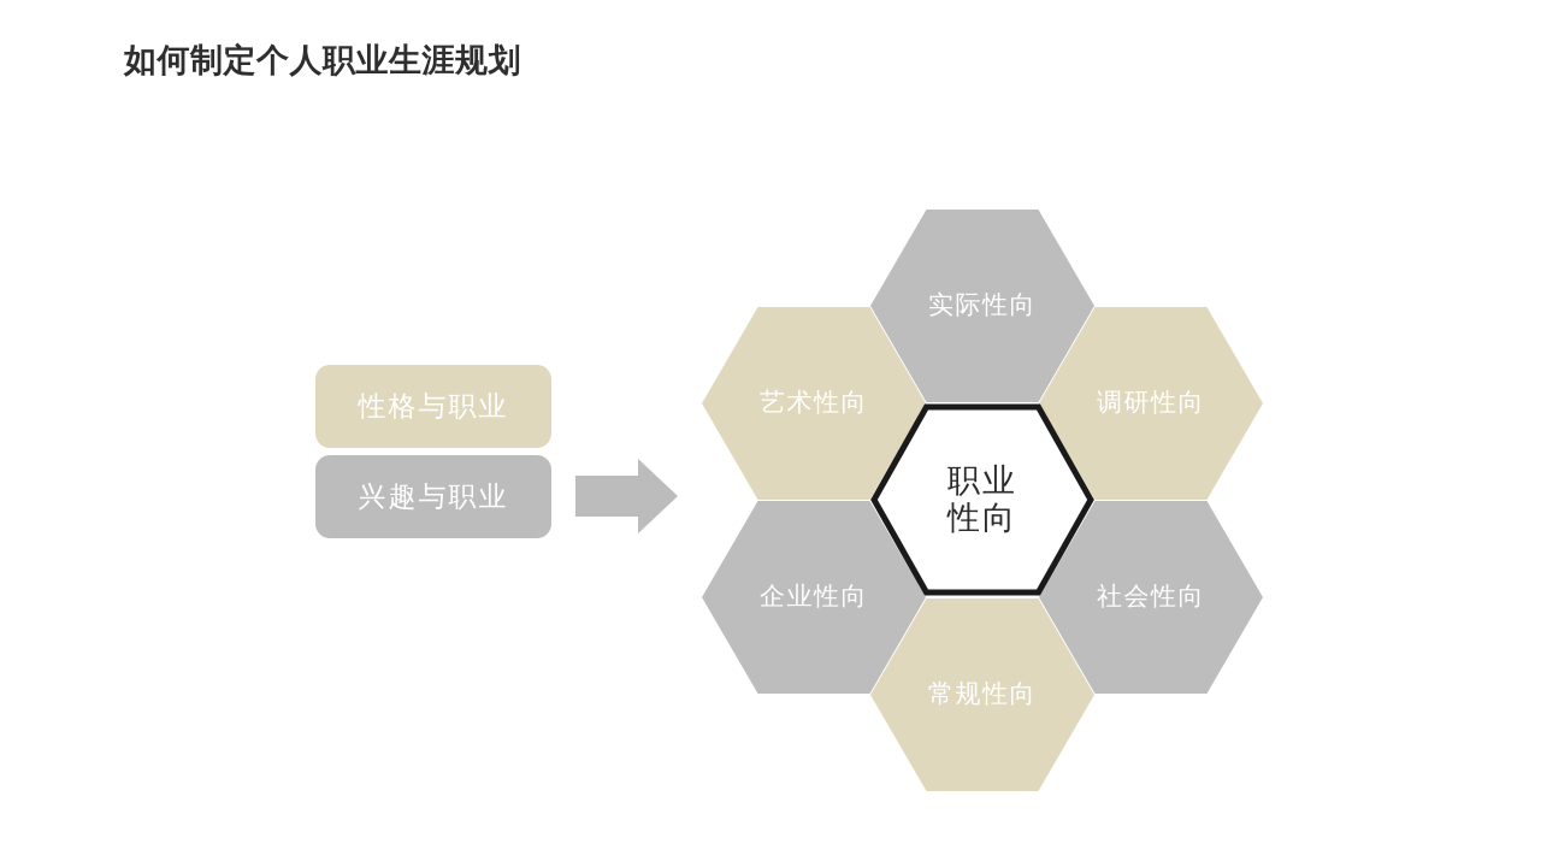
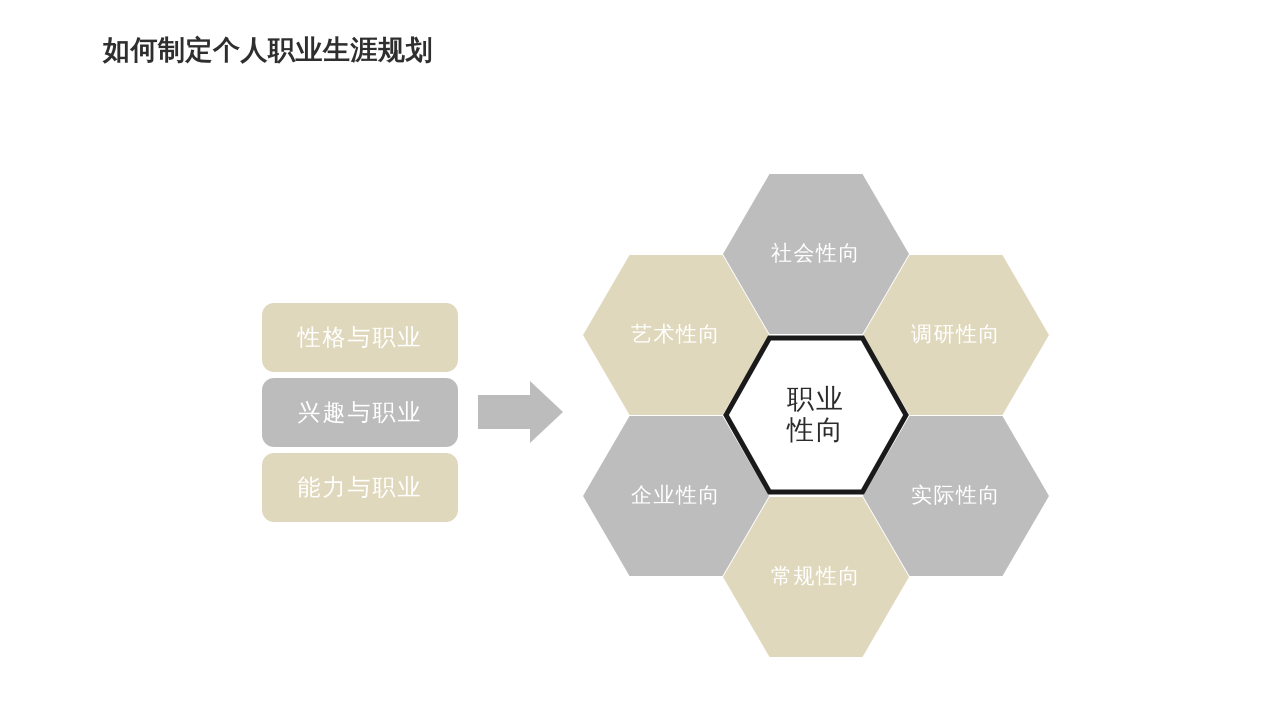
  如何制定个人职业生涯规划
  性格与职业
  兴趣与职业
+ 能力与职业
- 实际性向
+ 社会性向
  调研性向
- 社会性向
+ 实际性向
  常规性向
  企业性向
  艺术性向
  职业
  性向
